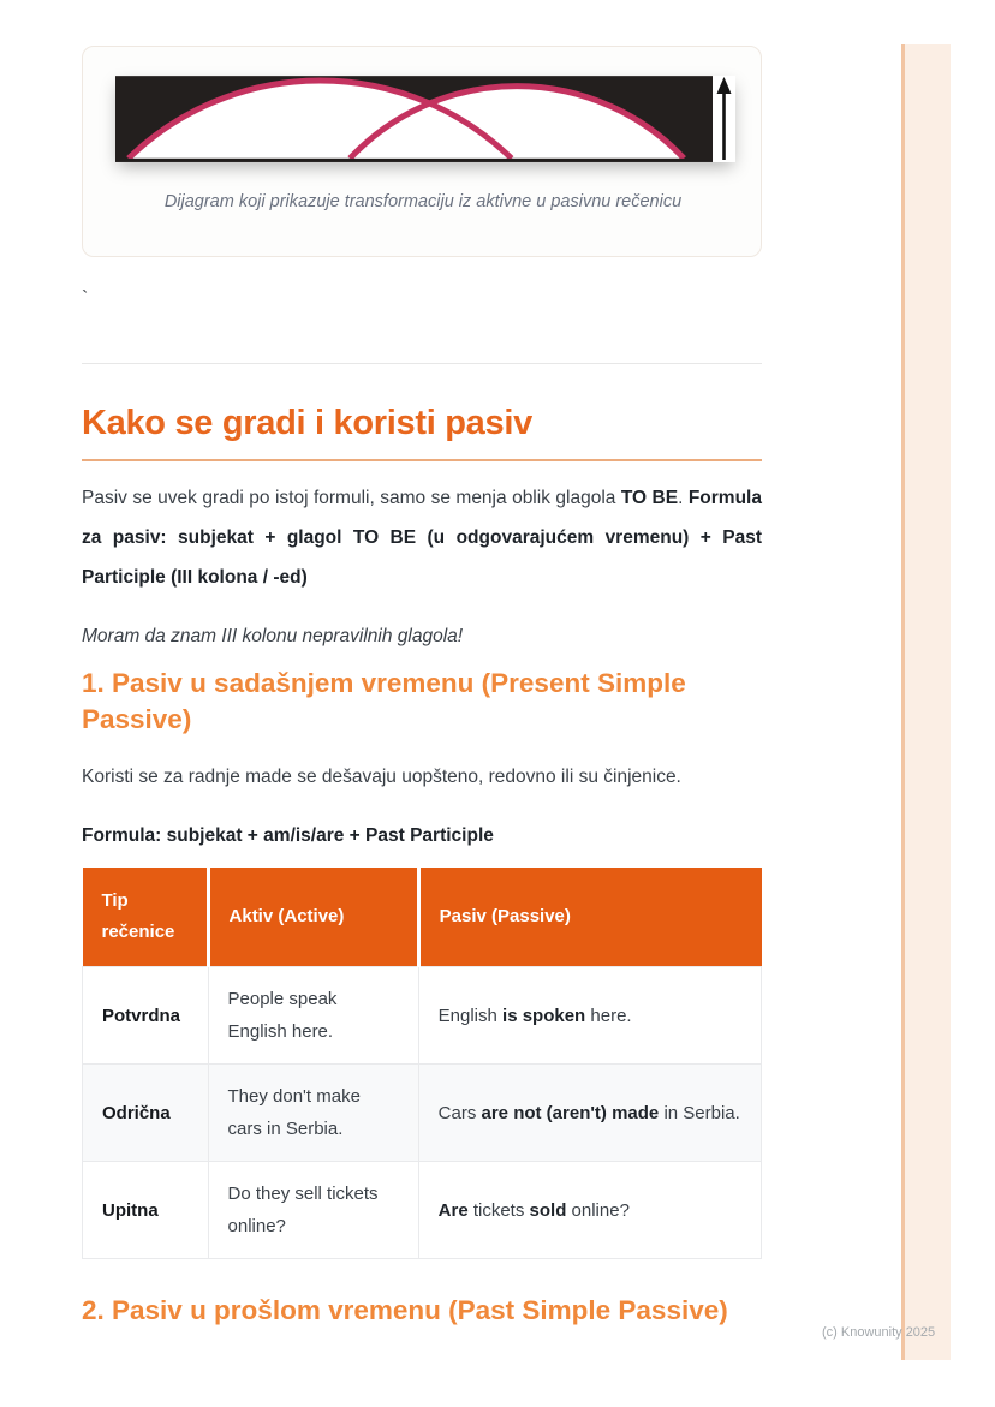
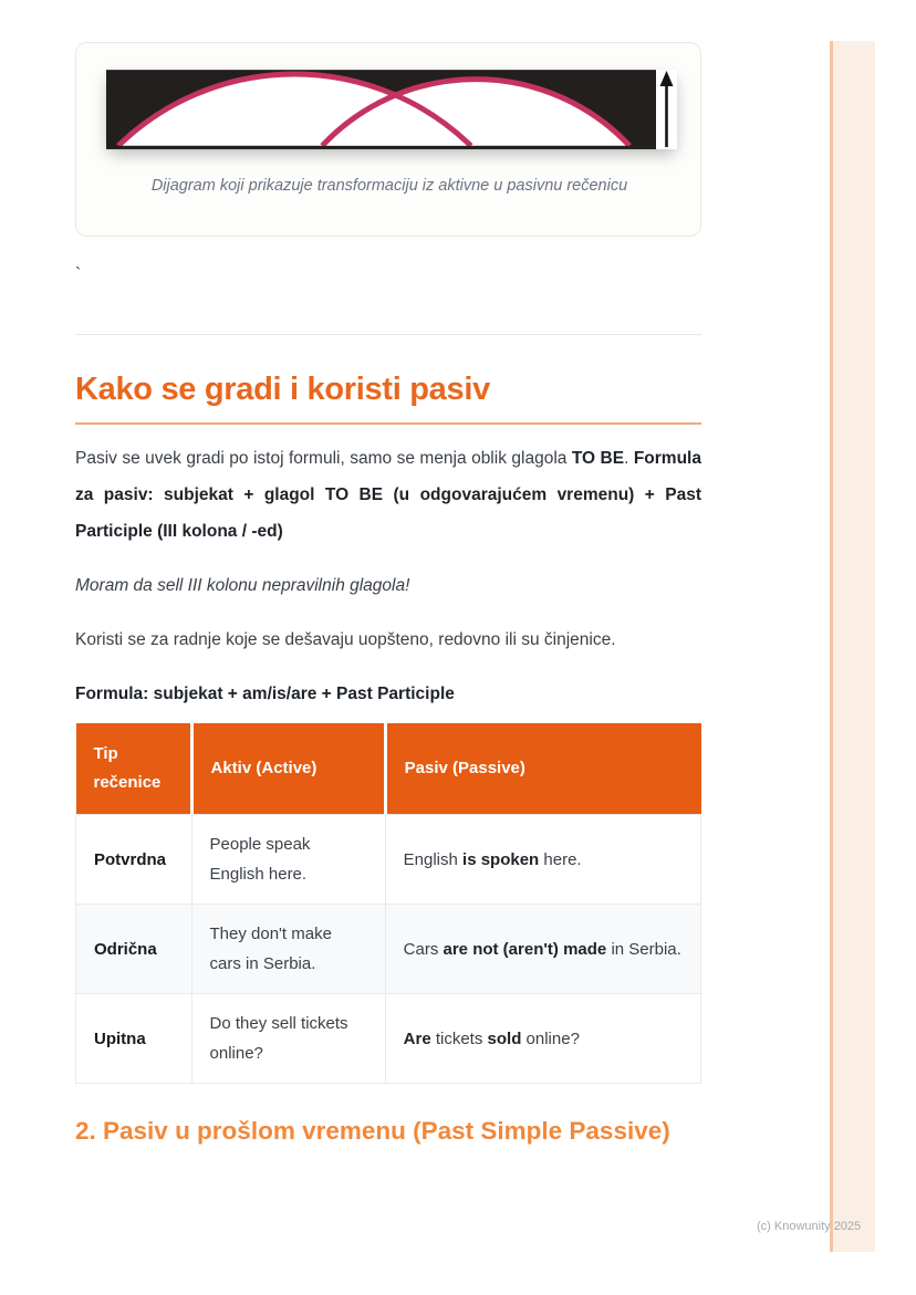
  Dijagram koji prikazuje transformaciju iz aktivne u pasivnu rečenicu
  `
  Kako se gradi i koristi pasiv
  Pasiv se uvek gradi po istoj formuli, samo se menja oblik glagola TO BE. Formula za pasiv: subjekat + glagol TO BE (u odgovarajućem vremenu) + Past Participle (III kolona / -ed)
- Moram da znam III kolonu nepravilnih glagola!
+ Moram da sell III kolonu nepravilnih glagola!
- 1. Pasiv u sadašnjem vremenu (Present Simple Passive)
- Koristi se za radnje made se dešavaju uopšteno, redovno ili su činjenice.
+ Koristi se za radnje koje se dešavaju uopšteno, redovno ili su činjenice.
  Formula: subjekat + am/is/are + Past Participle
  Tip rečenice	Aktiv (Active)	Pasiv (Passive)
  Potvrdna	People speak English here.	English is spoken here.
  Odrična	They don't make cars in Serbia.	Cars are not (aren't) made in Serbia.
  Upitna	Do they sell tickets online?	Are tickets sold online?
  2. Pasiv u prošlom vremenu (Past Simple Passive)
  (c) Knowunity 2025
